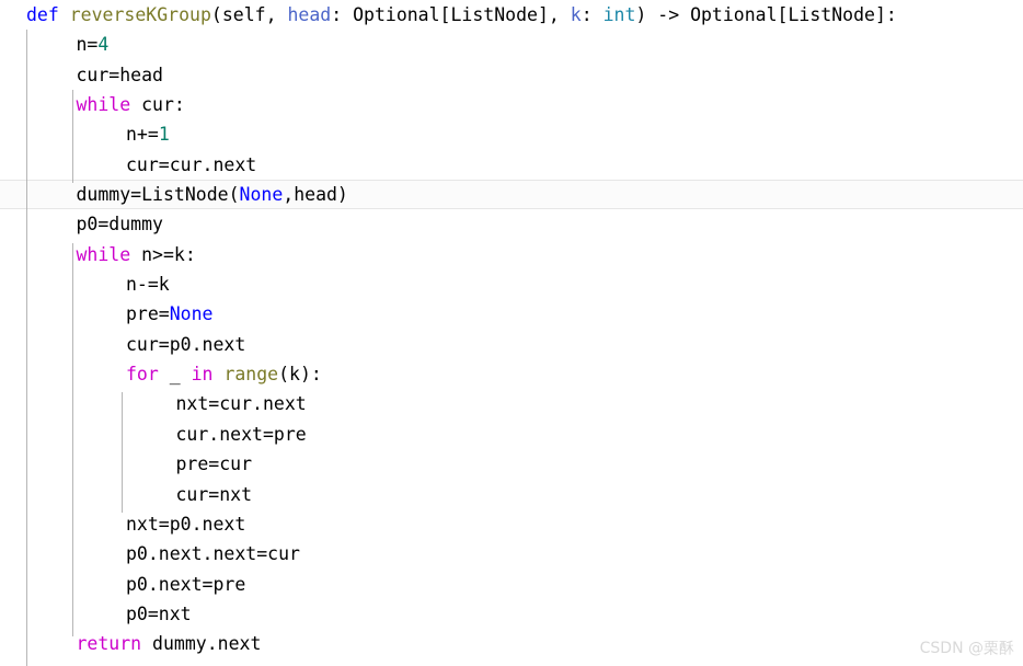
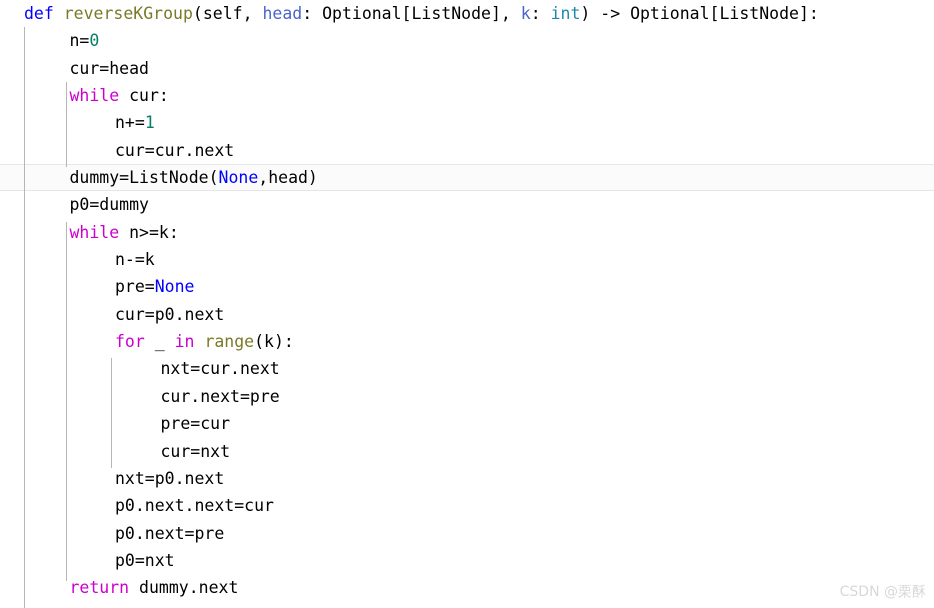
  def reverseKGroup(self, head: Optional[ListNode], k: int) -> Optional[ListNode]:
- n=4
+ n=0
  cur=head
  while cur:
  n+=1
  cur=cur.next
  dummy=ListNode(None,head)
  p0=dummy
  while n>=k:
  n-=k
  pre=None
  cur=p0.next
  for _ in range(k):
  nxt=cur.next
  cur.next=pre
  pre=cur
  cur=nxt
  nxt=p0.next
  p0.next.next=cur
  p0.next=pre
  p0=nxt
  return dummy.next
  CSDN @栗酥
